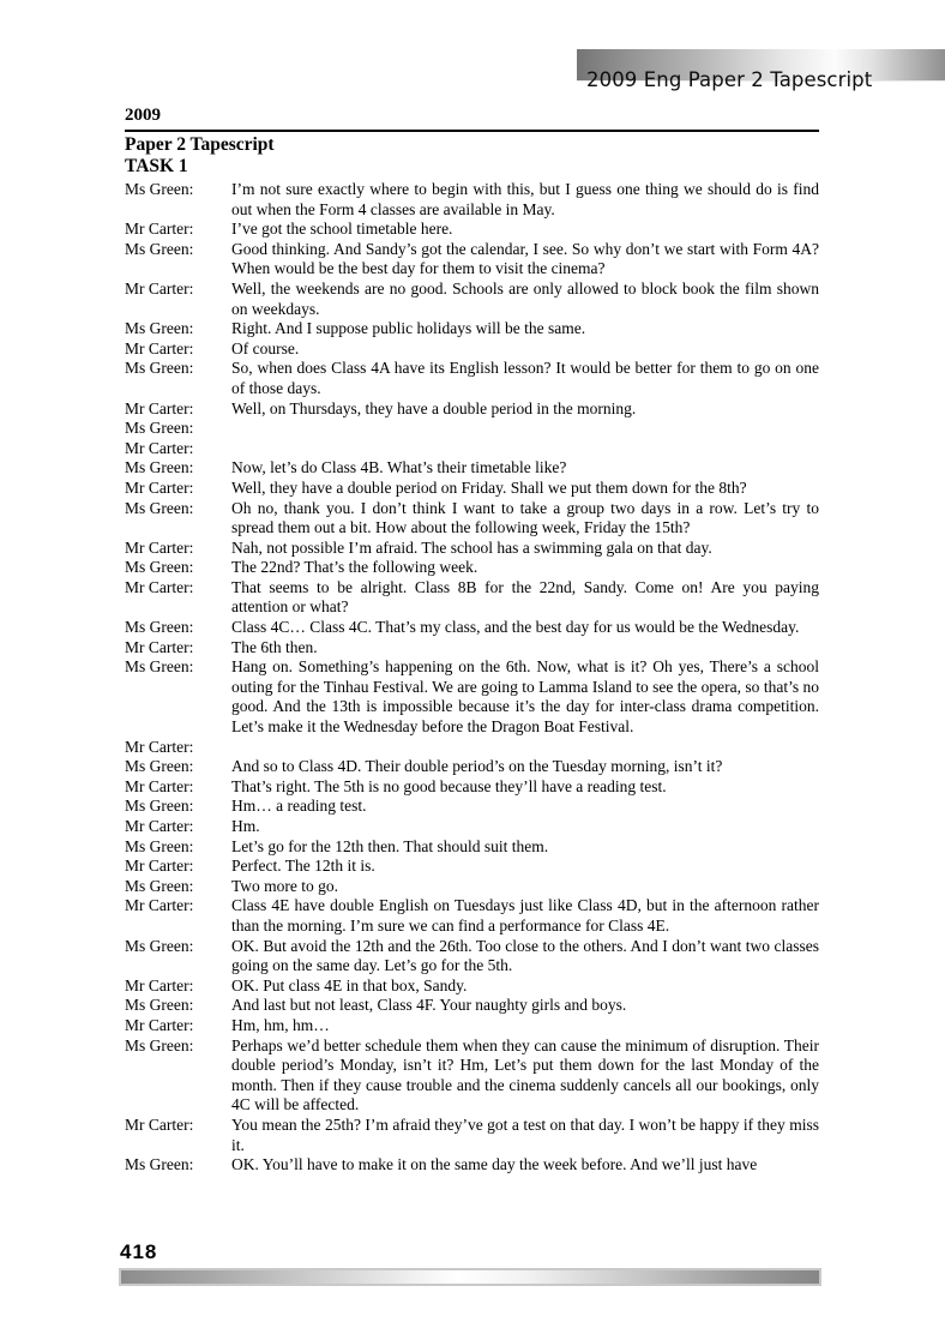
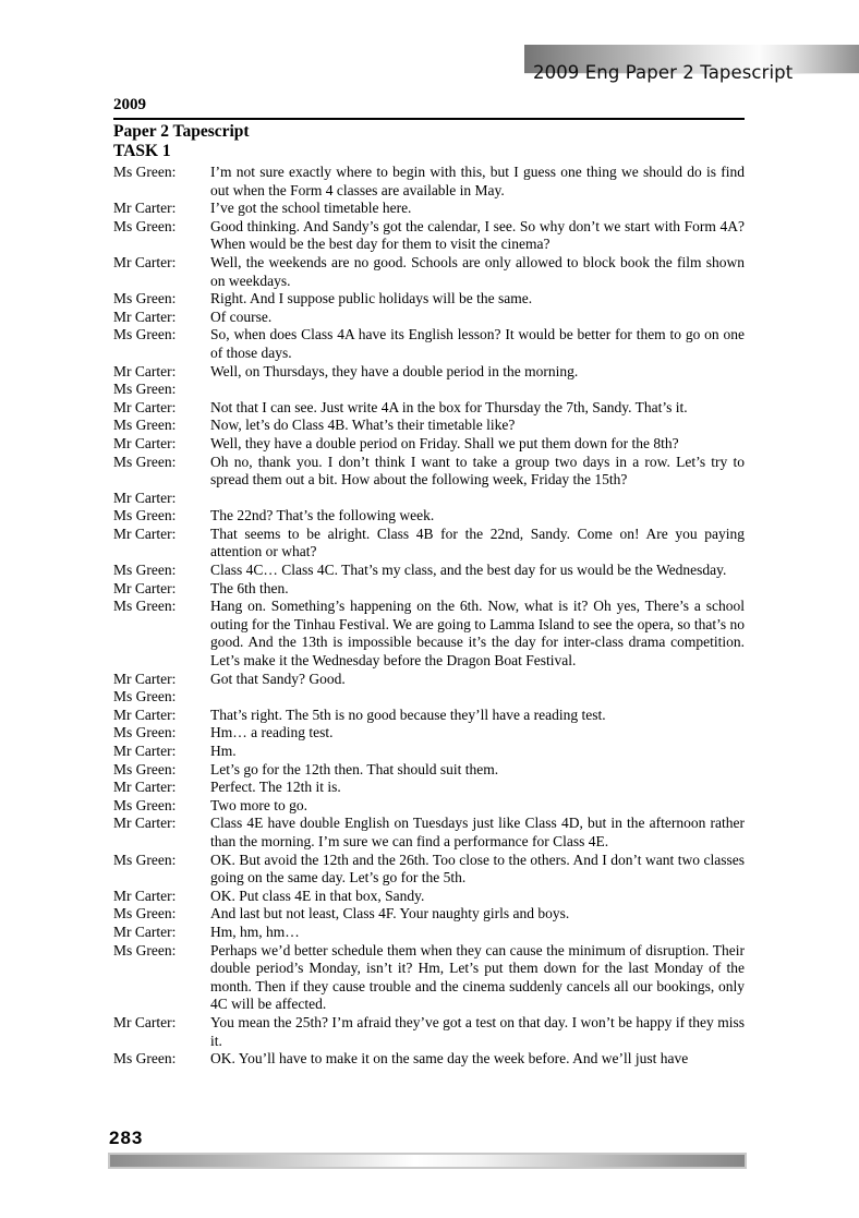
  2009 Eng Paper 2 Tapescript
  2009
  Paper 2 Tapescript
  TASK 1
  Ms Green:
  I’m not sure exactly where to begin with this, but I guess one thing we should do is find out when the Form 4 classes are available in May.
  Mr Carter:
  I’ve got the school timetable here.
  Ms Green:
  Good thinking. And Sandy’s got the calendar, I see. So why don’t we start with Form 4A? When would be the best day for them to visit the cinema?
  Mr Carter:
  Well, the weekends are no good. Schools are only allowed to block book the film shown on weekdays.
  Ms Green:
  Right. And I suppose public holidays will be the same.
  Mr Carter:
  Of course.
  Ms Green:
  So, when does Class 4A have its English lesson? It would be better for them to go on one of those days.
  Mr Carter:
  Well, on Thursdays, they have a double period in the morning.
  Ms Green:
  Mr Carter:
+ Not that I can see. Just write 4A in the box for Thursday the 7th, Sandy. That’s it.
  Ms Green:
  Now, let’s do Class 4B. What’s their timetable like?
  Mr Carter:
  Well, they have a double period on Friday. Shall we put them down for the 8th?
  Ms Green:
  Oh no, thank you. I don’t think I want to take a group two days in a row. Let’s try to spread them out a bit. How about the following week, Friday the 15th?
  Mr Carter:
- Nah, not possible I’m afraid. The school has a swimming gala on that day.
  Ms Green:
  The 22nd? That’s the following week.
  Mr Carter:
- That seems to be alright. Class 8B for the 22nd, Sandy. Come on! Are you paying attention or what?
+ That seems to be alright. Class 4B for the 22nd, Sandy. Come on! Are you paying attention or what?
  Ms Green:
  Class 4C… Class 4C. That’s my class, and the best day for us would be the Wednesday.
  Mr Carter:
  The 6th then.
  Ms Green:
  Hang on. Something’s happening on the 6th. Now, what is it? Oh yes, There’s a school outing for the Tinhau Festival. We are going to Lamma Island to see the opera, so that’s no good. And the 13th is impossible because it’s the day for inter-class drama competition. Let’s make it the Wednesday before the Dragon Boat Festival.
  Mr Carter:
+ Got that Sandy? Good.
  Ms Green:
- And so to Class 4D. Their double period’s on the Tuesday morning, isn’t it?
  Mr Carter:
  That’s right. The 5th is no good because they’ll have a reading test.
  Ms Green:
  Hm… a reading test.
  Mr Carter:
  Hm.
  Ms Green:
  Let’s go for the 12th then. That should suit them.
  Mr Carter:
  Perfect. The 12th it is.
  Ms Green:
  Two more to go.
  Mr Carter:
  Class 4E have double English on Tuesdays just like Class 4D, but in the afternoon rather than the morning. I’m sure we can find a performance for Class 4E.
  Ms Green:
  OK. But avoid the 12th and the 26th. Too close to the others. And I don’t want two classes going on the same day. Let’s go for the 5th.
  Mr Carter:
  OK. Put class 4E in that box, Sandy.
  Ms Green:
  And last but not least, Class 4F. Your naughty girls and boys.
  Mr Carter:
  Hm, hm, hm…
  Ms Green:
  Perhaps we’d better schedule them when they can cause the minimum of disruption. Their double period’s Monday, isn’t it? Hm, Let’s put them down for the last Monday of the month. Then if they cause trouble and the cinema suddenly cancels all our bookings, only 4C will be affected.
  Mr Carter:
  You mean the 25th? I’m afraid they’ve got a test on that day. I won’t be happy if they miss it.
  Ms Green:
  OK. You’ll have to make it on the same day the week before. And we’ll just have
- 418
+ 283
